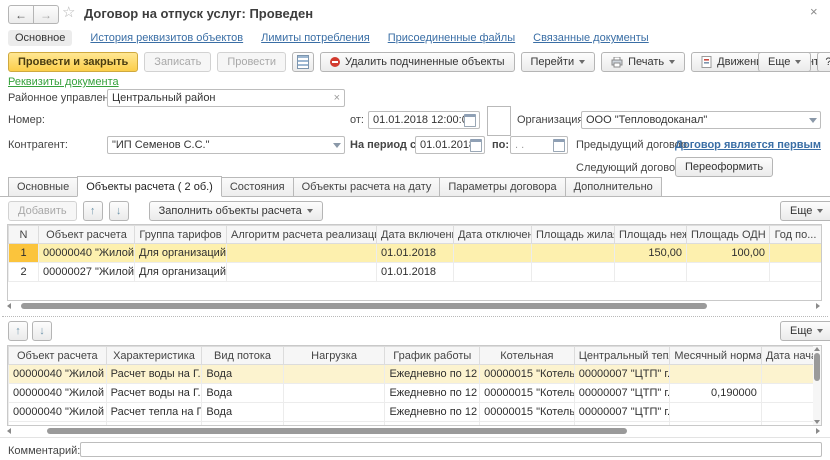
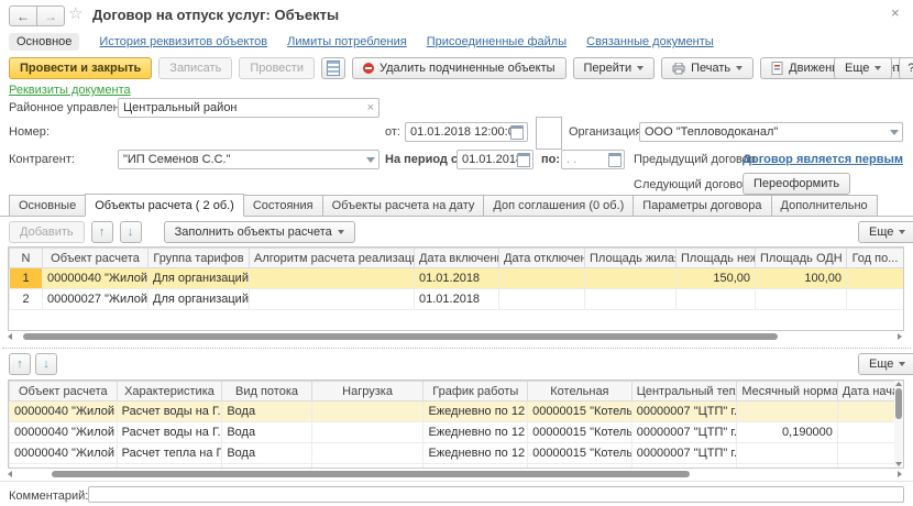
  ←
  →
  ☆
- Договор на отпуск услуг: Проведен
+ Договор на отпуск услуг: Объекты
  ×
  Основное
  История реквизитов объектов
  Лимиты потребления
  Присоединенные файлы
  Связанные документы
  Провести и закрыть
  Записать
  Провести
  Удалить подчиненные объекты
  Перейти
  Печать
  Еще
  ?
  Реквизиты документа
  Районное управлен
  Центральный район
  ×
  Номер:
  от:
  01.01.2018 12:00:
  Организаци
  ООО "Тепловодоканал"
  Контрагент:
  "ИП Семенов С.С."
  На период с
  01.01.201
  по:
  . .
  Предыдущий договор
  Договор является первым
  Следующий догово
  Переоформить
  Основные
  Объекты расчета ( 2 об.)
  Состояния
  Объекты расчета на дату
+ Доп соглашения (0 об.)
  Параметры договора
  Дополнительно
  Добавить
  ↑
  ↓
  Заполнить объекты расчета
  Еще
  N	Объект расчета	Группа тарифов	Алгоритм расчета реализац	Дата включен	Дата отключен	Площадь жила	Площадь неж	Площадь ОДН	Год по...
  1	00000040 "Жилой	Для организаций		01.01.2018			150,00	100,00
  2	00000027 "Жилой	Для организаций		01.01.2018
  ↑
  ↓
  Еще
  Объект расчета	Характеристика	Вид потока	Нагрузка	График работы	Котельная	Центральный теп	Месячный норма	Дата нач
  00000040 "Жилой	Расчет воды на Г.	Вода		Ежедневно по 12	00000015 "Котель	00000007 "ЦТП" г.
  00000040 "Жилой	Расчет воды на Г.	Вода		Ежедневно по 12	00000015 "Котель	00000007 "ЦТП" г.	0,190000
  00000040 "Жилой	Расчет тепла на Г	Вода		Ежедневно по 12	00000015 "Котель	00000007 "ЦТП" г.
  Комментарий:
